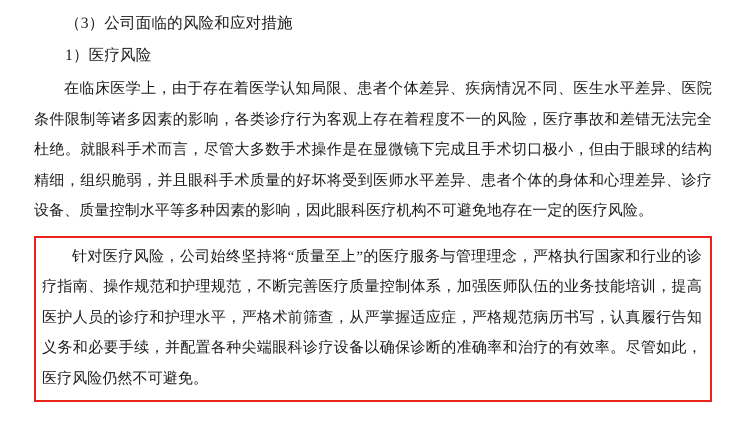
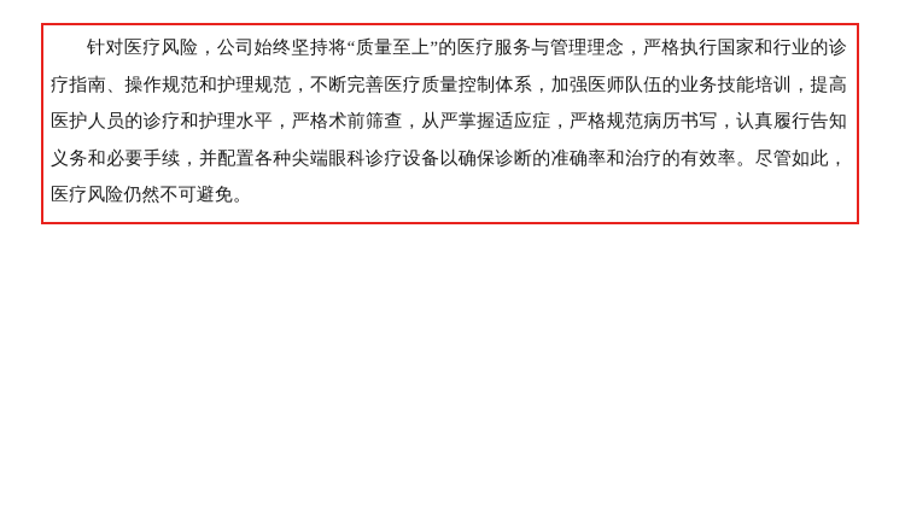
- （3）公司面临的风险和应对措施
- 1）医疗风险
- 在临床医学上，由于存在着医学认知局限、患者个体差异、疾病情况不同、医生水平差异、医院条件限制等诸多因素的影响，各类诊疗行为客观上存在着程度不一的风险，医疗事故和差错无法完全杜绝。就眼科手术而言，尽管大多数手术操作是在显微镜下完成且手术切口极小，但由于眼球的结构精细，组织脆弱，并且眼科手术质量的好坏将受到医师水平差异、患者个体的身体和心理差异、诊疗设备、质量控制水平等多种因素的影响，因此眼科医疗机构不可避免地存在一定的医疗风险。
  针对医疗风险，公司始终坚持将“质量至上”的医疗服务与管理理念，严格执行国家和行业的诊疗指南、操作规范和护理规范，不断完善医疗质量控制体系，加强医师队伍的业务技能培训，提高医护人员的诊疗和护理水平，严格术前筛查，从严掌握适应症，严格规范病历书写，认真履行告知义务和必要手续，并配置各种尖端眼科诊疗设备以确保诊断的准确率和治疗的有效率。尽管如此，医疗风险仍然不可避免。
